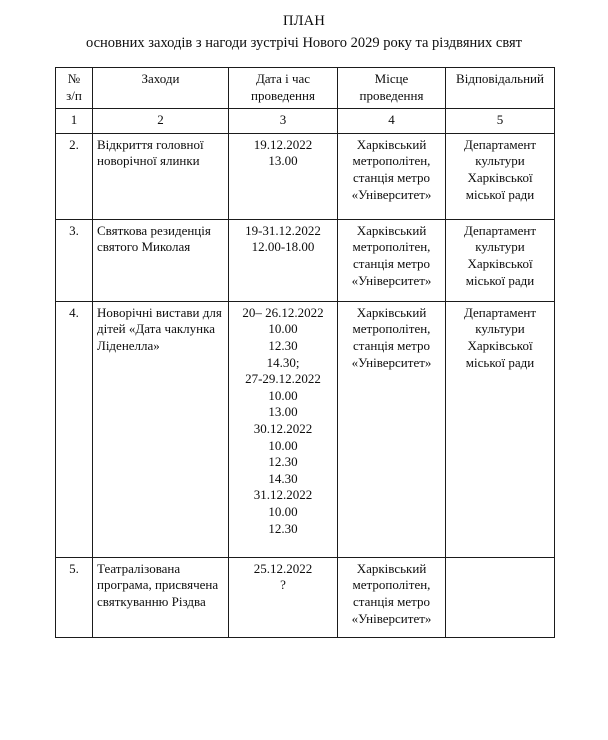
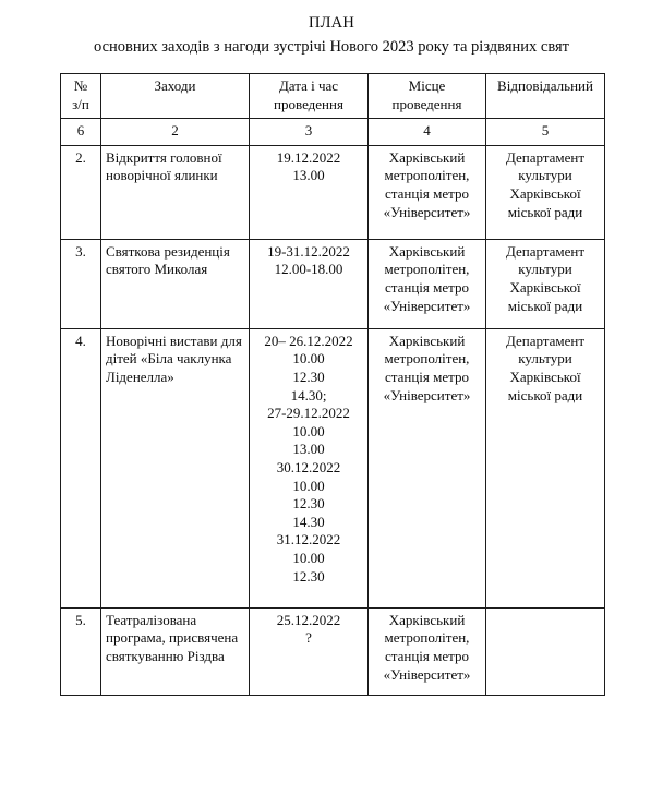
  ПЛАН
- основних заходів з нагоди зустрічі Нового 2029 року та різдвяних свят
+ основних заходів з нагоди зустрічі Нового 2023 року та різдвяних свят
  № з/п	Заходи	Дата і час проведення	Місце проведення	Відповідальний
- 1	2	3	4	5
+ 6	2	3	4	5
  2.	Відкриття головної новорічної ялинки	19.12.202213.00	Харківський метрополітен, станція метро «Університет»	Департамент культури Харківської міської ради
  3.	Святкова резиденція святого Миколая	19-31.12.202212.00-18.00	Харківський метрополітен, станція метро «Університет»	Департамент культури Харківської міської ради
- 4.	Новорічні вистави для дітей «Дата чаклунка Ліденелла»	20– 26.12.202210.0012.3014.30;27-29.12.202210.0013.0030.12.202210.0012.3014.3031.12.202210.0012.30	Харківський метрополітен, станція метро «Університет»	Департамент культури Харківської міської ради
+ 4.	Новорічні вистави для дітей «Біла чаклунка Ліденелла»	20– 26.12.202210.0012.3014.30;27-29.12.202210.0013.0030.12.202210.0012.3014.3031.12.202210.0012.30	Харківський метрополітен, станція метро «Університет»	Департамент культури Харківської міської ради
  5.	Театралізована програма, присвячена святкуванню Різдва	25.12.2022?	Харківський метрополітен, станція метро «Університет»
